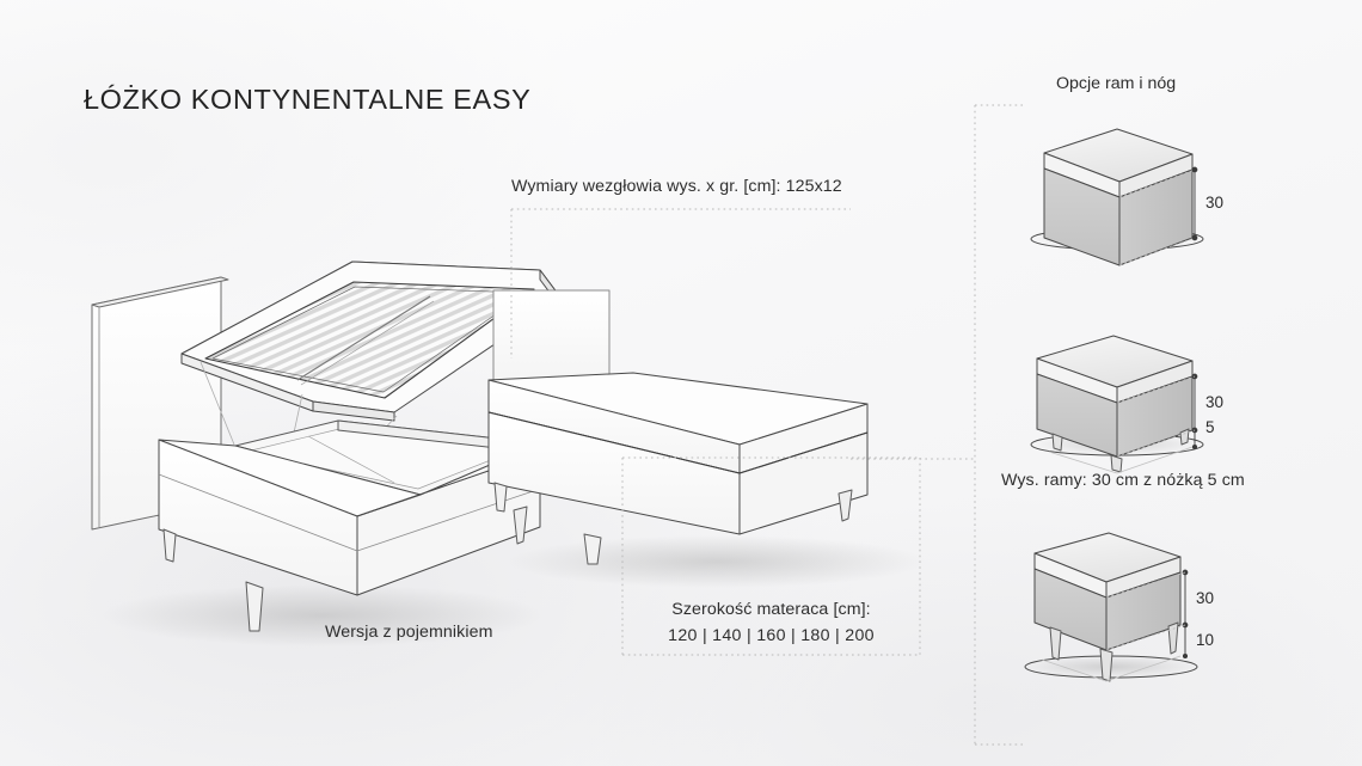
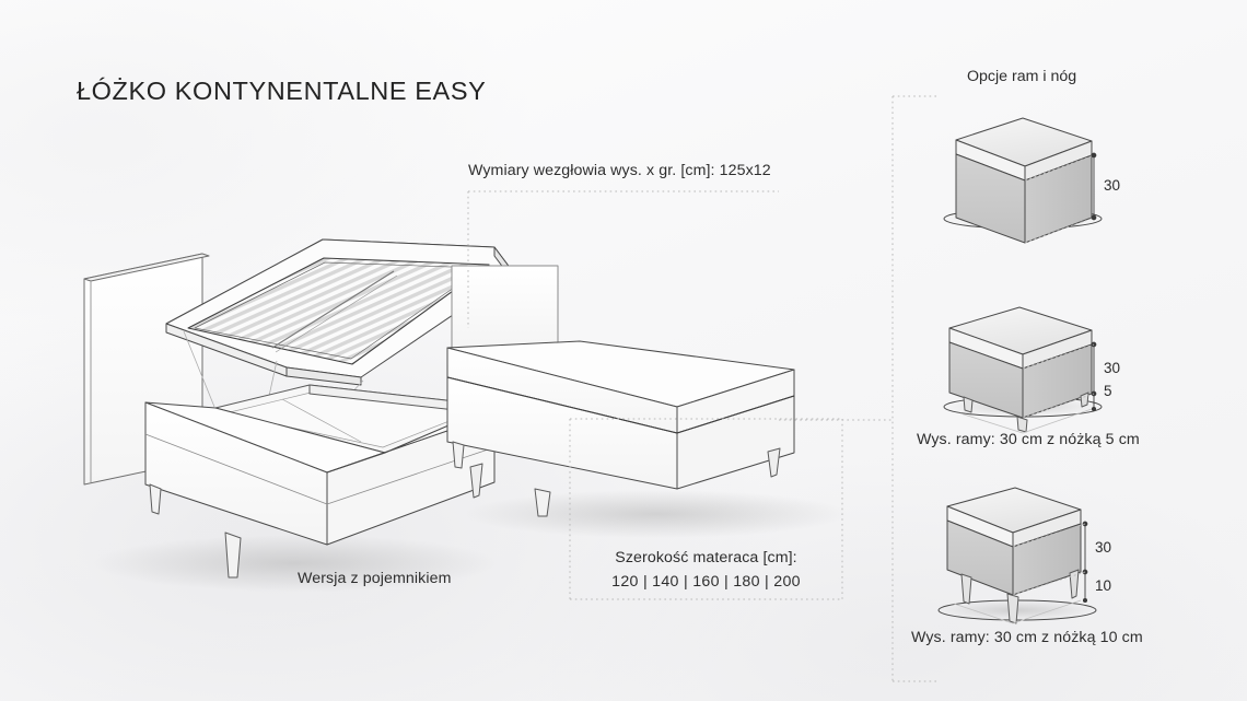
  ŁÓŻKO KONTYNENTALNE EASY
  Wymiary wezgłowia wys. x gr. [cm]: 125x12
  Wersja z pojemnikiem
  Szerokość materaca [cm]:
  120 | 140 | 160 | 180 | 200
  Opcje ram i nóg
  Wys. ramy: 30 cm z nóżką 5 cm
+ Wys. ramy: 30 cm z nóżką 10 cm
  30
  30
  5
  30
  10
